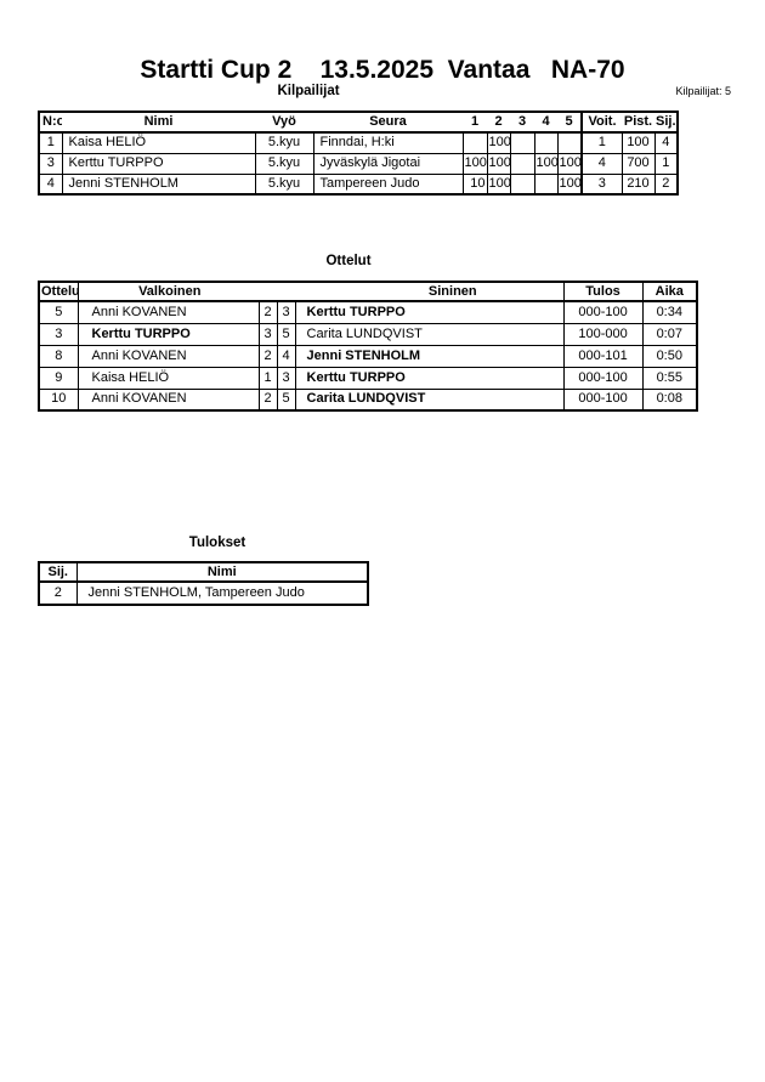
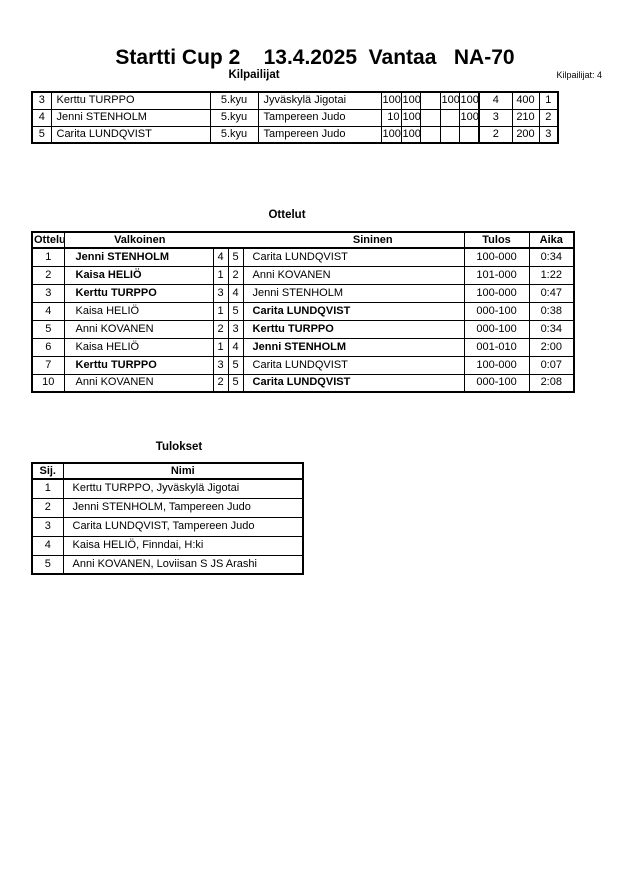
- Startti Cup 2 13.5.2025 Vantaa NA-70
+ Startti Cup 2 13.4.2025 Vantaa NA-70
  Kilpailijat
- Kilpailijat: 5
+ Kilpailijat: 4
- N:o	Nimi	Vyö	Seura	1	2	3	4	5	Voit.	Pist.	Sij.
- 1	Kaisa HELIÖ	5.kyu	Finndai, H:ki		100				1	100	4
- 3	Kerttu TURPPO	5.kyu	Jyväskylä Jigotai	100	100		100	100	4	700	1
+ 3	Kerttu TURPPO	5.kyu	Jyväskylä Jigotai	100	100		100	100	4	400	1
  4	Jenni STENHOLM	5.kyu	Tampereen Judo	10	100			100	3	210	2
+ 5	Carita LUNDQVIST	5.kyu	Tampereen Judo	100	100				2	200	3
  Ottelut
  Ottelu	Valkoinen	Sininen	Tulos	Aika
+ 1	Jenni STENHOLM	4	5	Carita LUNDQVIST	100-000	0:34
+ 2	Kaisa HELIÖ	1	2	Anni KOVANEN	101-000	1:22
+ 3	Kerttu TURPPO	3	4	Jenni STENHOLM	100-000	0:47
+ 4	Kaisa HELIÖ	1	5	Carita LUNDQVIST	000-100	0:38
  5	Anni KOVANEN	2	3	Kerttu TURPPO	000-100	0:34
+ 6	Kaisa HELIÖ	1	4	Jenni STENHOLM	001-010	2:00
- 3	Kerttu TURPPO	3	5	Carita LUNDQVIST	100-000	0:07
+ 7	Kerttu TURPPO	3	5	Carita LUNDQVIST	100-000	0:07
- 8	Anni KOVANEN	2	4	Jenni STENHOLM	000-101	0:50
- 9	Kaisa HELIÖ	1	3	Kerttu TURPPO	000-100	0:55
- 10	Anni KOVANEN	2	5	Carita LUNDQVIST	000-100	0:08
+ 10	Anni KOVANEN	2	5	Carita LUNDQVIST	000-100	2:08
  Tulokset
  Sij.	Nimi
+ 1	Kerttu TURPPO, Jyväskylä Jigotai
  2	Jenni STENHOLM, Tampereen Judo
+ 3	Carita LUNDQVIST, Tampereen Judo
+ 4	Kaisa HELIÖ, Finndai, H:ki
+ 5	Anni KOVANEN, Loviisan S JS Arashi
